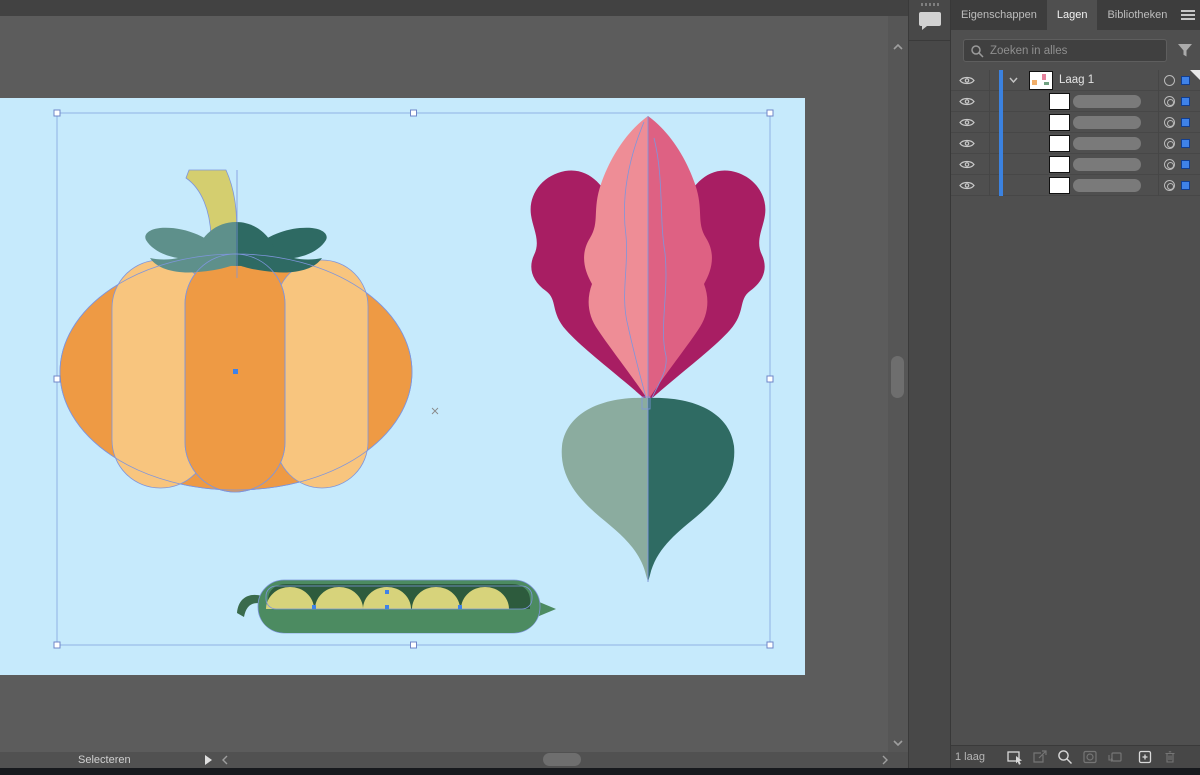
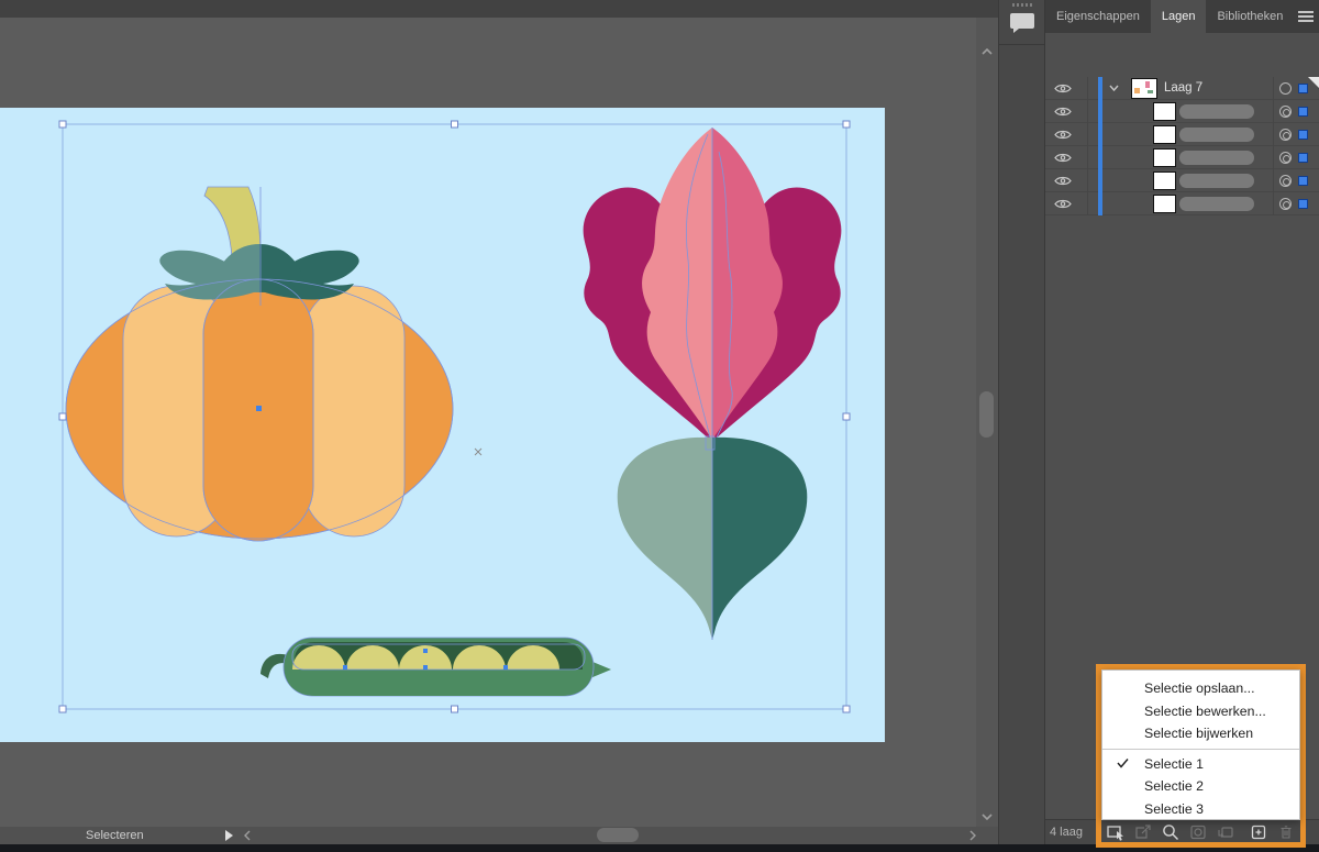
  Selecteren
  Eigenschappen Lagen Bibliotheken
- Zoeken in alles
- Laag 1
+ Laag 7
- 1 laag
+ 4 laag
+ Selectie opslaan...
+ Selectie bewerken...
+ Selectie bijwerken
+ Selectie 1
+ Selectie 2
+ Selectie 3
